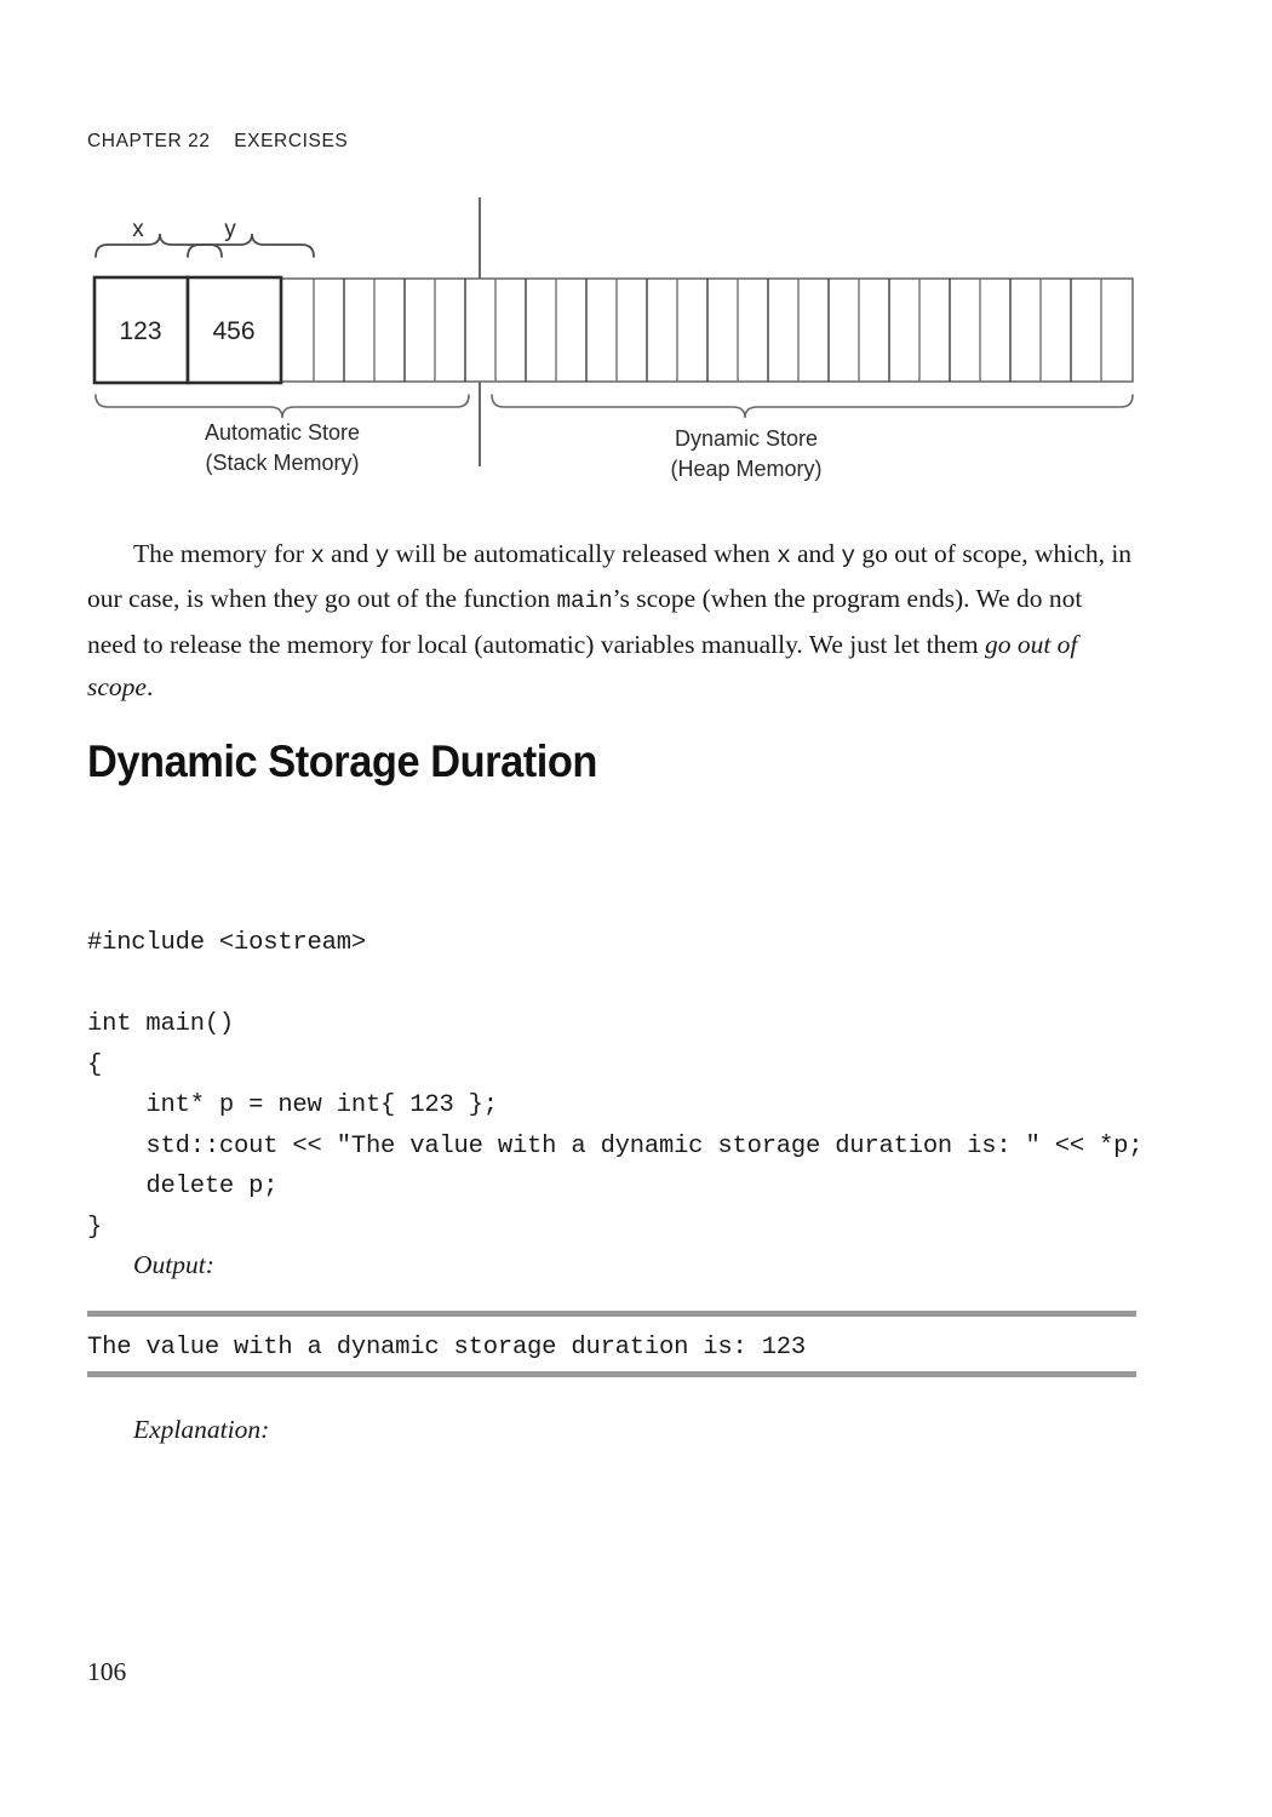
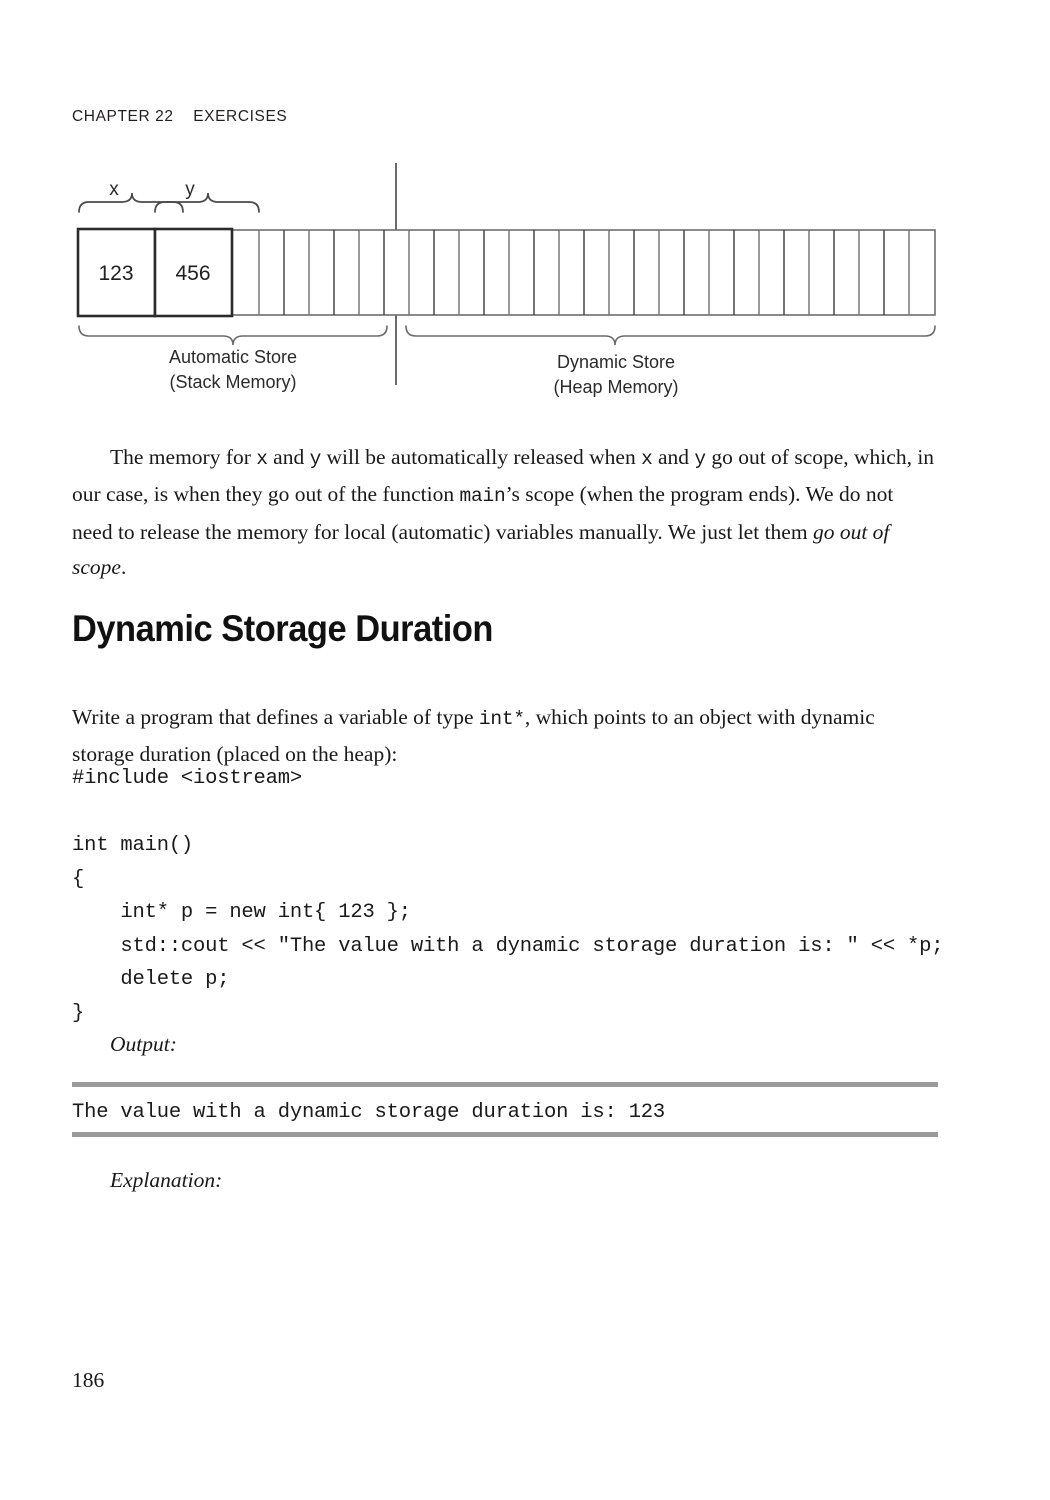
  CHAPTER 22 EXERCISES
  x
  y
  123
  456
  Automatic Store
  (Stack Memory)
  Dynamic Store
  (Heap Memory)
  The memory for x and y will be automatically released when x and y go out of scope, which, in our case, is when they go out of the function main’s scope (when the program ends). We do not need to release the memory for local (automatic) variables manually. We just let them go out of scope.
  Dynamic Storage Duration
+ Write a program that defines a variable of type int*, which points to an object with dynamic storage duration (placed on the heap):
  #include <iostream>
  int main()
  {
  int* p = new int{ 123 };
  std::cout << "The value with a dynamic storage duration is: " << *p;
  delete p;
  }
  Output:
  The value with a dynamic storage duration is: 123
  Explanation:
- 106
+ 186
